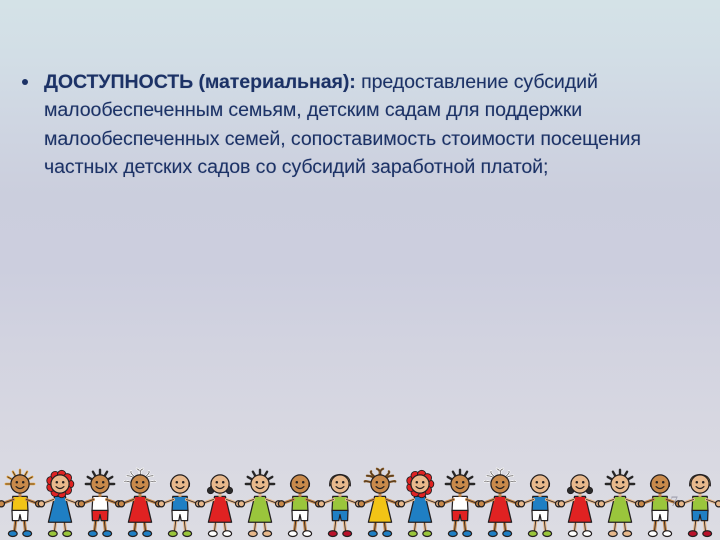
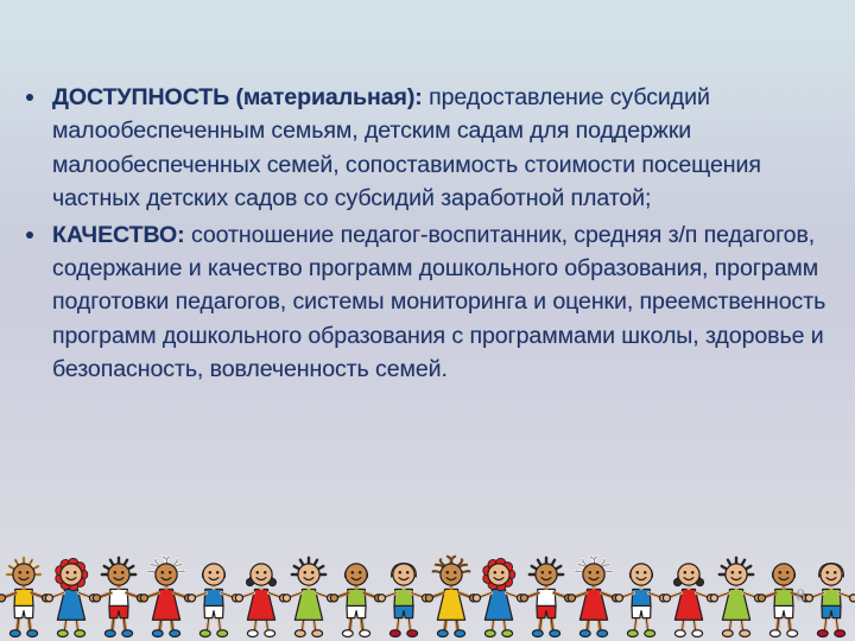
  ДОСТУПНОСТЬ (материальная): предоставление субсидий малообеспеченным семьям, детским садам для поддержки малообеспеченных семей, сопоставимость стоимости посещения частных детских садов со субсидий заработной платой;
+ КАЧЕСТВО: соотношение педагог-воспитанник, средняя з/п педагогов, содержание и качество программ дошкольного образования, программ подготовки педагогов, системы мониторинга и оценки, преемственность программ дошкольного образования с программами школы, здоровье и безопасность, вовлеченность семей.
- 7
+ 8
